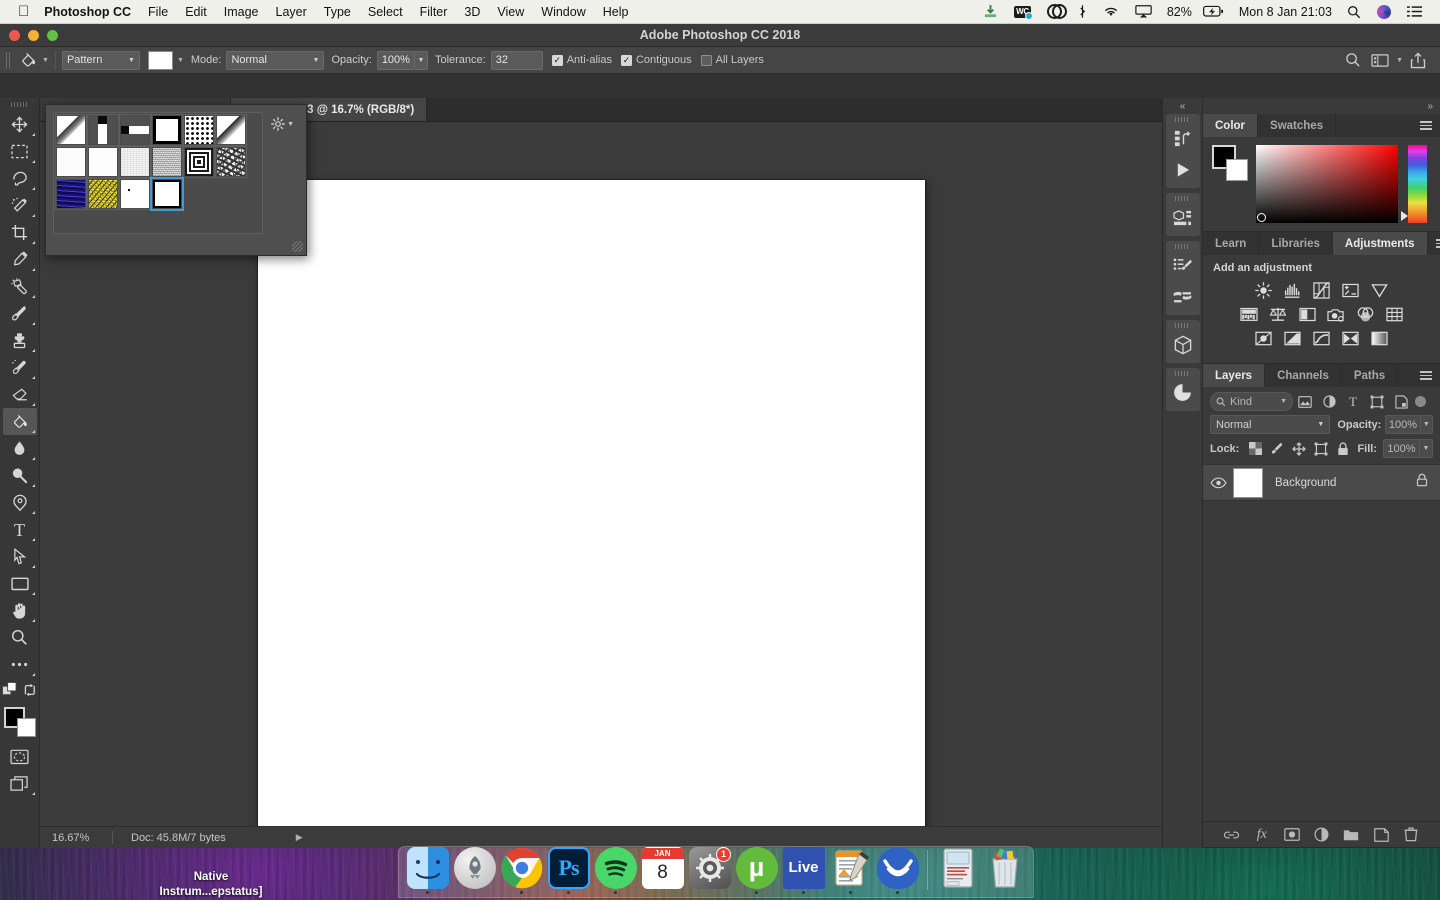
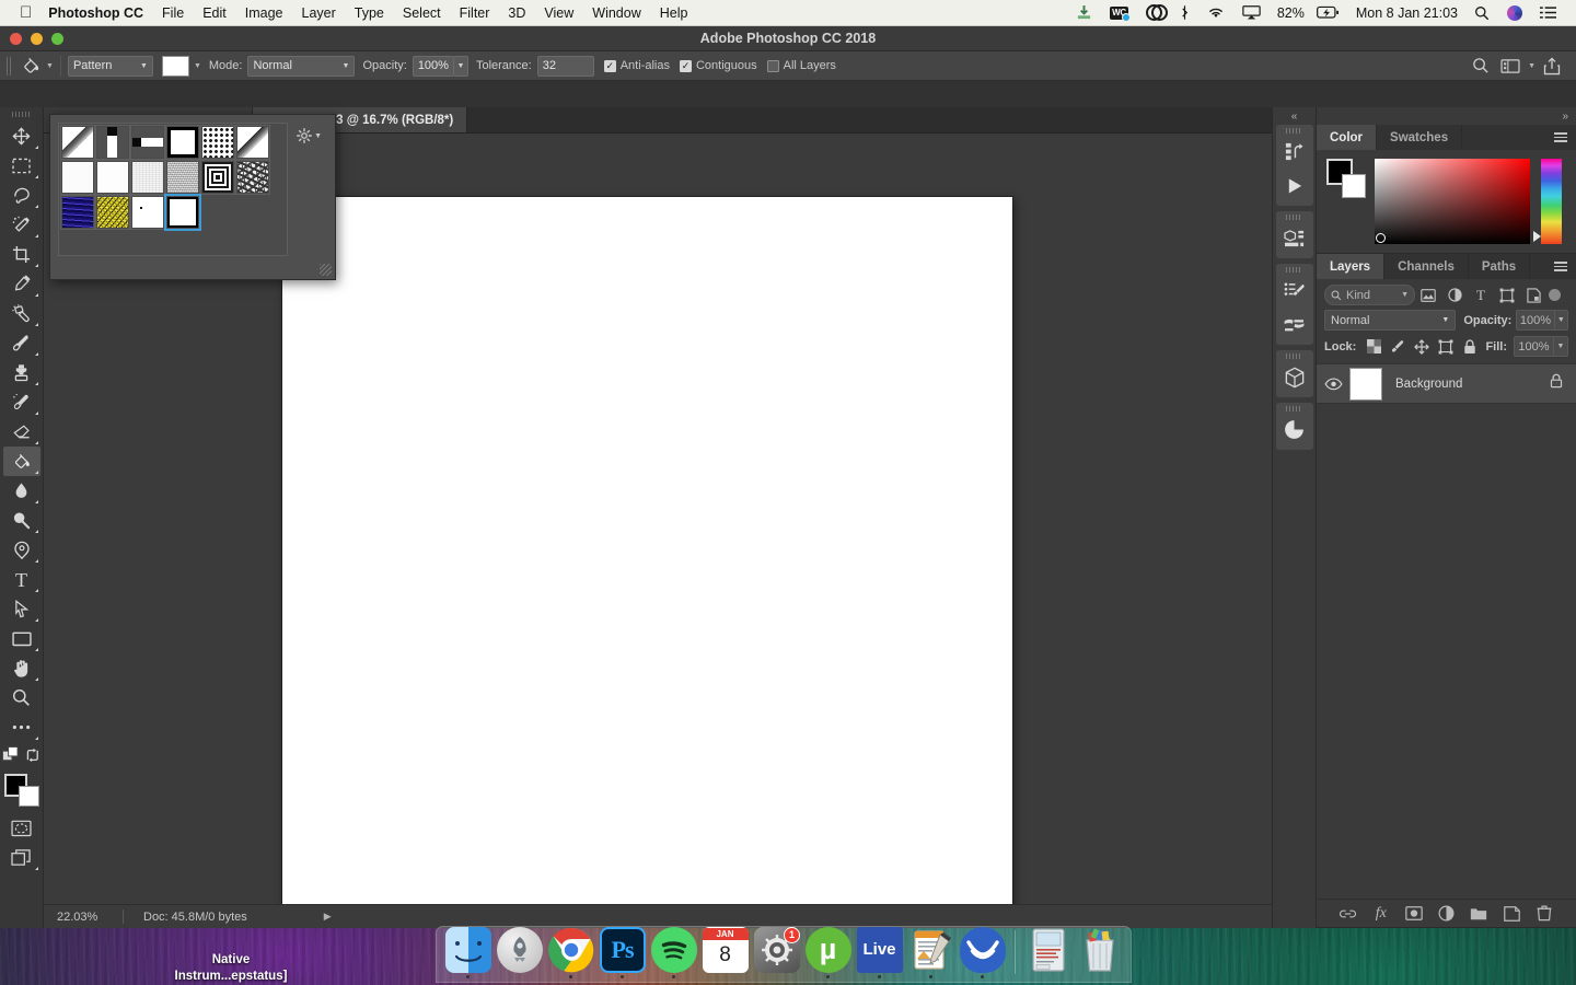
  Native
  Instrum...epstatus]
  
  Photoshop CC
  File
  Edit
  Image
  Layer
  Type
  Select
  Filter
  3D
  View
  Window
  Help
  WC
  82%
  Mon 8 Jan 21:03
  Adobe Photoshop CC 2018
  Pattern
  Mode:
  Normal
  Opacity:
  100%
  Tolerance:
  32
  ✓
  Anti-alias
  ✓
  Contiguous
  All Layers
  T
- 16.67%
+ 22.03%
- Doc: 45.8M/7 bytes
+ Doc: 45.8M/0 bytes
  ▶
  «
  »
  Color
  Swatches
- Learn
- Libraries
- Adjustments
- Add an adjustment
  Layers
  Channels
  Paths
  Kind
  T
  Normal
  Opacity:
  100%
  Lock:
  Fill:
  100%
  Background
  fx
  Ps
  JAN
  8
  1
  µ
  Live
